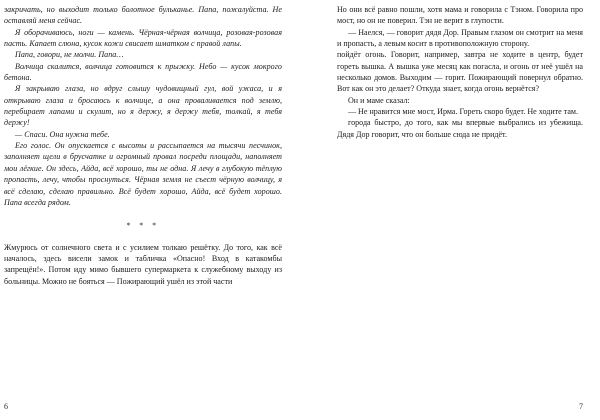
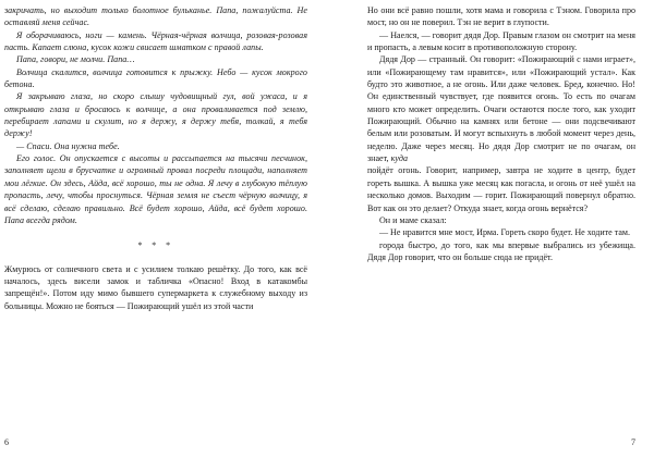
  закричать, но выходит только болотное бульканье. Папа, пожалуйста. Не оставляй меня сейчас.
  Я оборачиваюсь, ноги — камень. Чёрная-чёрная волчица, розовая-розовая пасть. Капает слюна, кусок кожи свисает шматком с правой лапы.
  Папа, говори, не молчи. Папа…
  Волчица скалится, волчица готовится к прыжку. Небо — кусок мокрого бетона.
- Я закрываю глаза, но вдруг слышу чудовищный гул, вой ужаса, и я открываю глаза и бросаюсь к волчице, а она проваливается под землю, перебирает лапами и скулит, но я держу, я держу тебя, толкай, я тебя держу!
+ Я закрываю глаза, но скоро слышу чудовищный гул, вой ужаса, и я открываю глаза и бросаюсь к волчице, а она проваливается под землю, перебирает лапами и скулит, но я держу, я держу тебя, толкай, я тебя держу!
  — Спаси. Она нужна тебе.
  Его голос. Он опускается с высоты и рассыпается на тысячи песчинок, заполняет щели в брусчатке и огромный провал посреди площади, наполняет мои лёгкие. Он здесь, Айда, всё хорошо, ты не одна. Я лечу в глубокую тёплую пропасть, лечу, чтобы проснуться. Чёрная земля не съест чёрную волчицу, я всё сделаю, сделаю правильно. Всё будет хорошо, Айда, всё будет хорошо. Папа всегда рядом.
  * * *
  Жмурюсь от солнечного света и с усилием толкаю решётку. До того, как всё началось, здесь висели замок и табличка «Опасно! Вход в катакомбы запрещён!». Потом иду мимо бывшего супермаркета к служебному выходу из больницы. Можно не бояться — Пожирающий ушёл из этой части
  6
  Но они всё равно пошли, хотя мама и говорила с Тэном. Говорила про мост, но он не поверил. Тэн не верит в глупости.
  — Наелся, — говорит дядя Дор. Правым глазом он смотрит на меня и пропасть, а левым косит в противоположную сторону.
+ Дядя Дор — странный. Он говорит: «Пожирающий с нами играет», или «Пожирающему там нравится», или «Пожирающий устал». Как будто это животное, а не огонь. Или даже человек. Бред, конечно. Но! Он единственный чувствует, где появится огонь. То есть по очагам много кто может определить. Очаги остаются после того, как уходит Пожирающий. Обычно на камнях или бетоне — они подсвечивают белым или розоватым. И могут вспыхнуть в любой момент через день, неделю. Даже через месяц. Но дядя Дор смотрит не по очагам, он знает, куда
  пойдёт огонь. Говорит, например, завтра не ходите в центр, будет гореть вышка. А вышка уже месяц как погасла, и огонь от неё ушёл на несколько домов. Выходим — горит. Пожирающий повернул обратно. Вот как он это делает? Откуда знает, когда огонь вернётся?
  Он и маме сказал:
  — Не нравится мне мост, Ирма. Гореть скоро будет. Не ходите там.
  города быстро, до того, как мы впервые выбрались из убежища. Дядя Дор говорит, что он больше сюда не придёт.
  7
